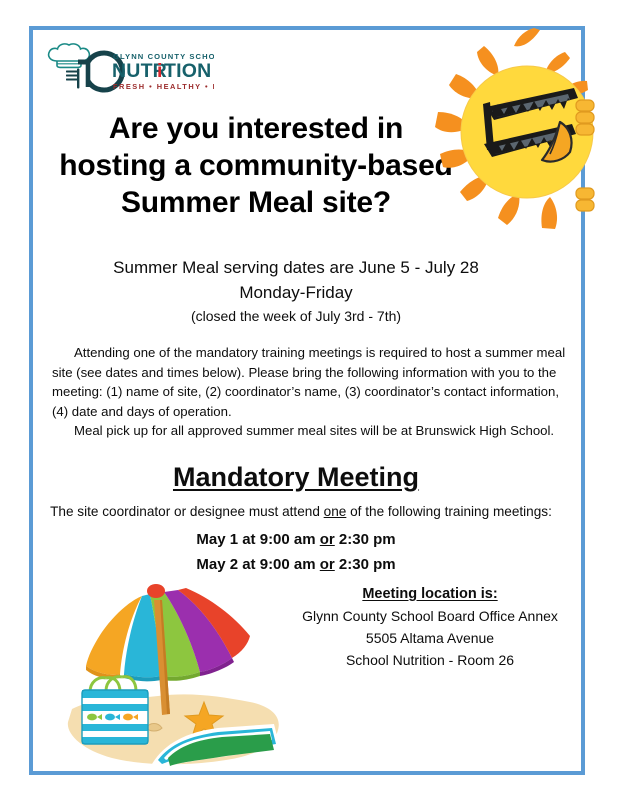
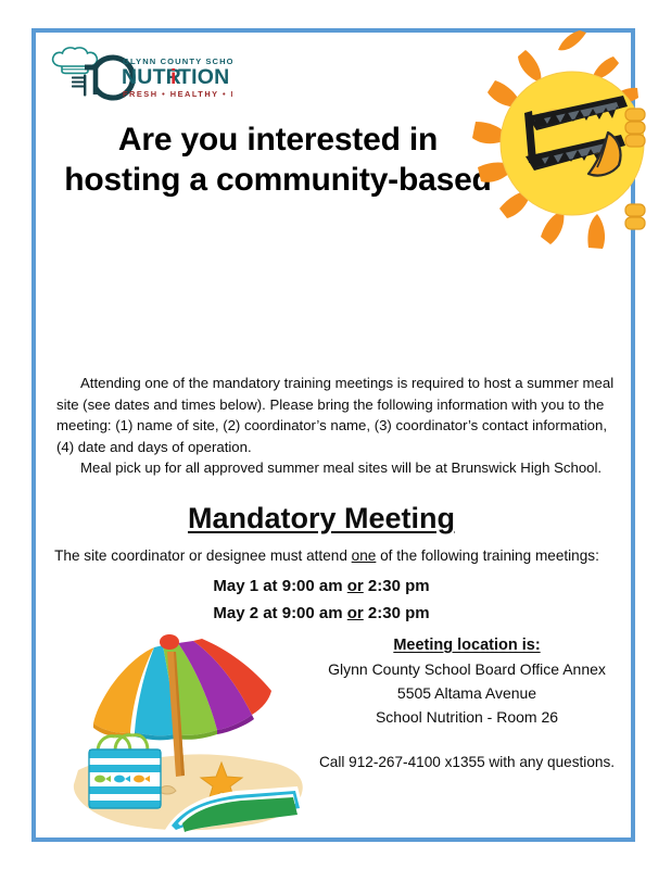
  GLYNN COUNTY SCHO
  NUTR
  i
  TION
  FRESH • HEALTHY •
  Are you interested in
  hosting a community-base
- Summer Meal site?
- Summer Meal serving dates are June 5 - July 28
- Monday-Friday
- (closed the week of July 3rd - 7th)
  Attending one of the mandatory training meetings is required to host a summer meal site (see dates and times below). Please bring the following information with you to the meeting: (1) name of site, (2) coordinator’s name, (3) coordinator’s contact information, (4) date and days of operation.
  Meal pick up for all approved summer meal sites will be at Brunswick High School.
  Mandatory Meeting
  The site coordinator or designee must attend one of the following training meetings:
  May 1 at 9:00 am or 2:30 pm
  May 2 at 9:00 am or 2:30 pm
  Meeting location is:
  Glynn County School Board Office Annex
  5505 Altama Avenue
  School Nutrition - Room 26
+ Call 912-267-4100 x1355 with any questions.
